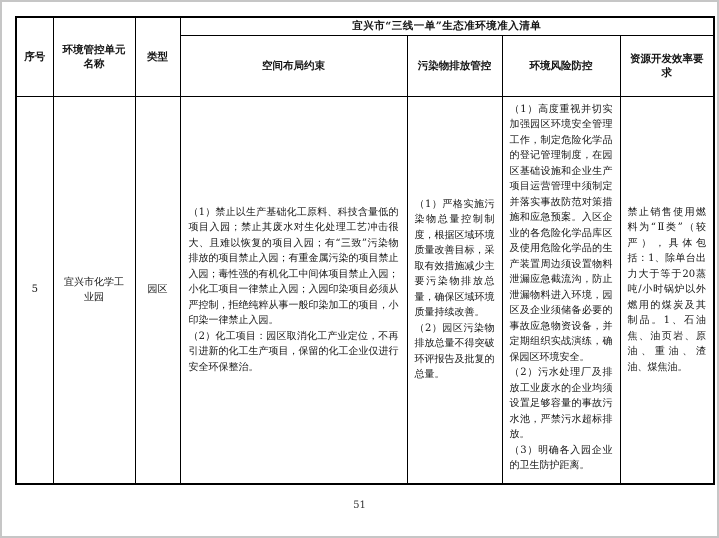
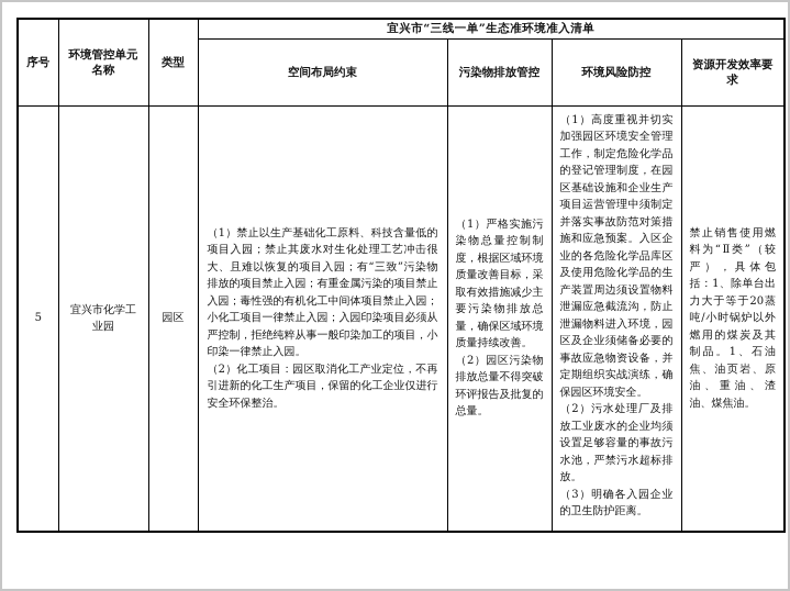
  序号	环境管控单元名称	类型	宜兴市“三线一单”生态准环境准入清单
  空间布局约束	污染物排放管控	环境风险防控	资源开发效率要求
  5	宜兴市化学工业园	园区	（1）禁止以生产基础化工原料、科技含量低的项目入园；禁止其废水对生化处理工艺冲击很大、且难以恢复的项目入园；有“三致”污染物排放的项目禁止入园；有重金属污染的项目禁止入园；毒性强的有机化工中间体项目禁止入园；小化工项目一律禁止入园；入园印染项目必须从严控制，拒绝纯粹从事一般印染加工的项目，小印染一律禁止入园。 （2）化工项目：园区取消化工产业定位，不再引进新的化工生产项目，保留的化工企业仅进行安全环保整治。	（1）严格实施污染物总量控制制度，根据区域环境质量改善目标，采取有效措施减少主要污染物排放总量，确保区域环境质量持续改善。 （2）园区污染物排放总量不得突破环评报告及批复的总量。	（1）高度重视并切实加强园区环境安全管理工作，制定危险化学品的登记管理制度，在园区基础设施和企业生产项目运营管理中须制定并落实事故防范对策措施和应急预案。入区企业的各危险化学品库区及使用危险化学品的生产装置周边须设置物料泄漏应急截流沟，防止泄漏物料进入环境，园区及企业须储备必要的事故应急物资设备，并定期组织实战演练，确保园区环境安全。 （2）污水处理厂及排放工业废水的企业均须设置足够容量的事故污水池，严禁污水超标排放。 （3）明确各入园企业的卫生防护距离。	禁止销售使用燃料为“Ⅱ类”（较严），具体包括：1、除单台出力大于等于20蒸吨/小时锅炉以外燃用的煤炭及其制品。1、石油焦、油页岩、原油、重油、渣油、煤焦油。
- 51
